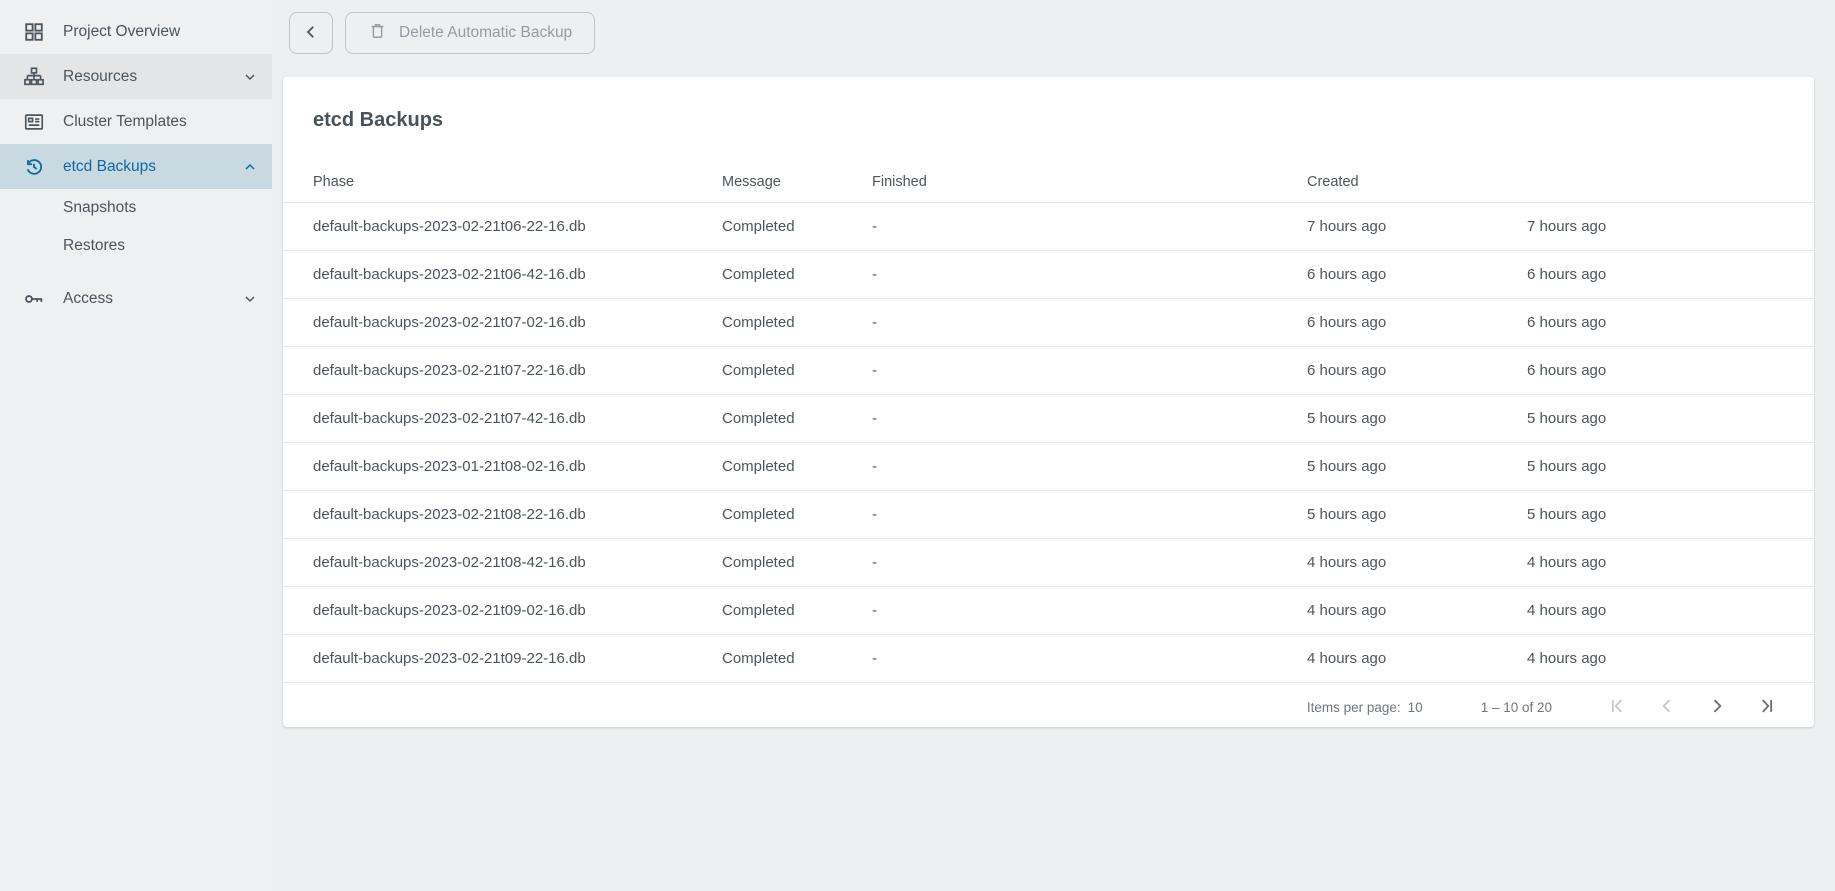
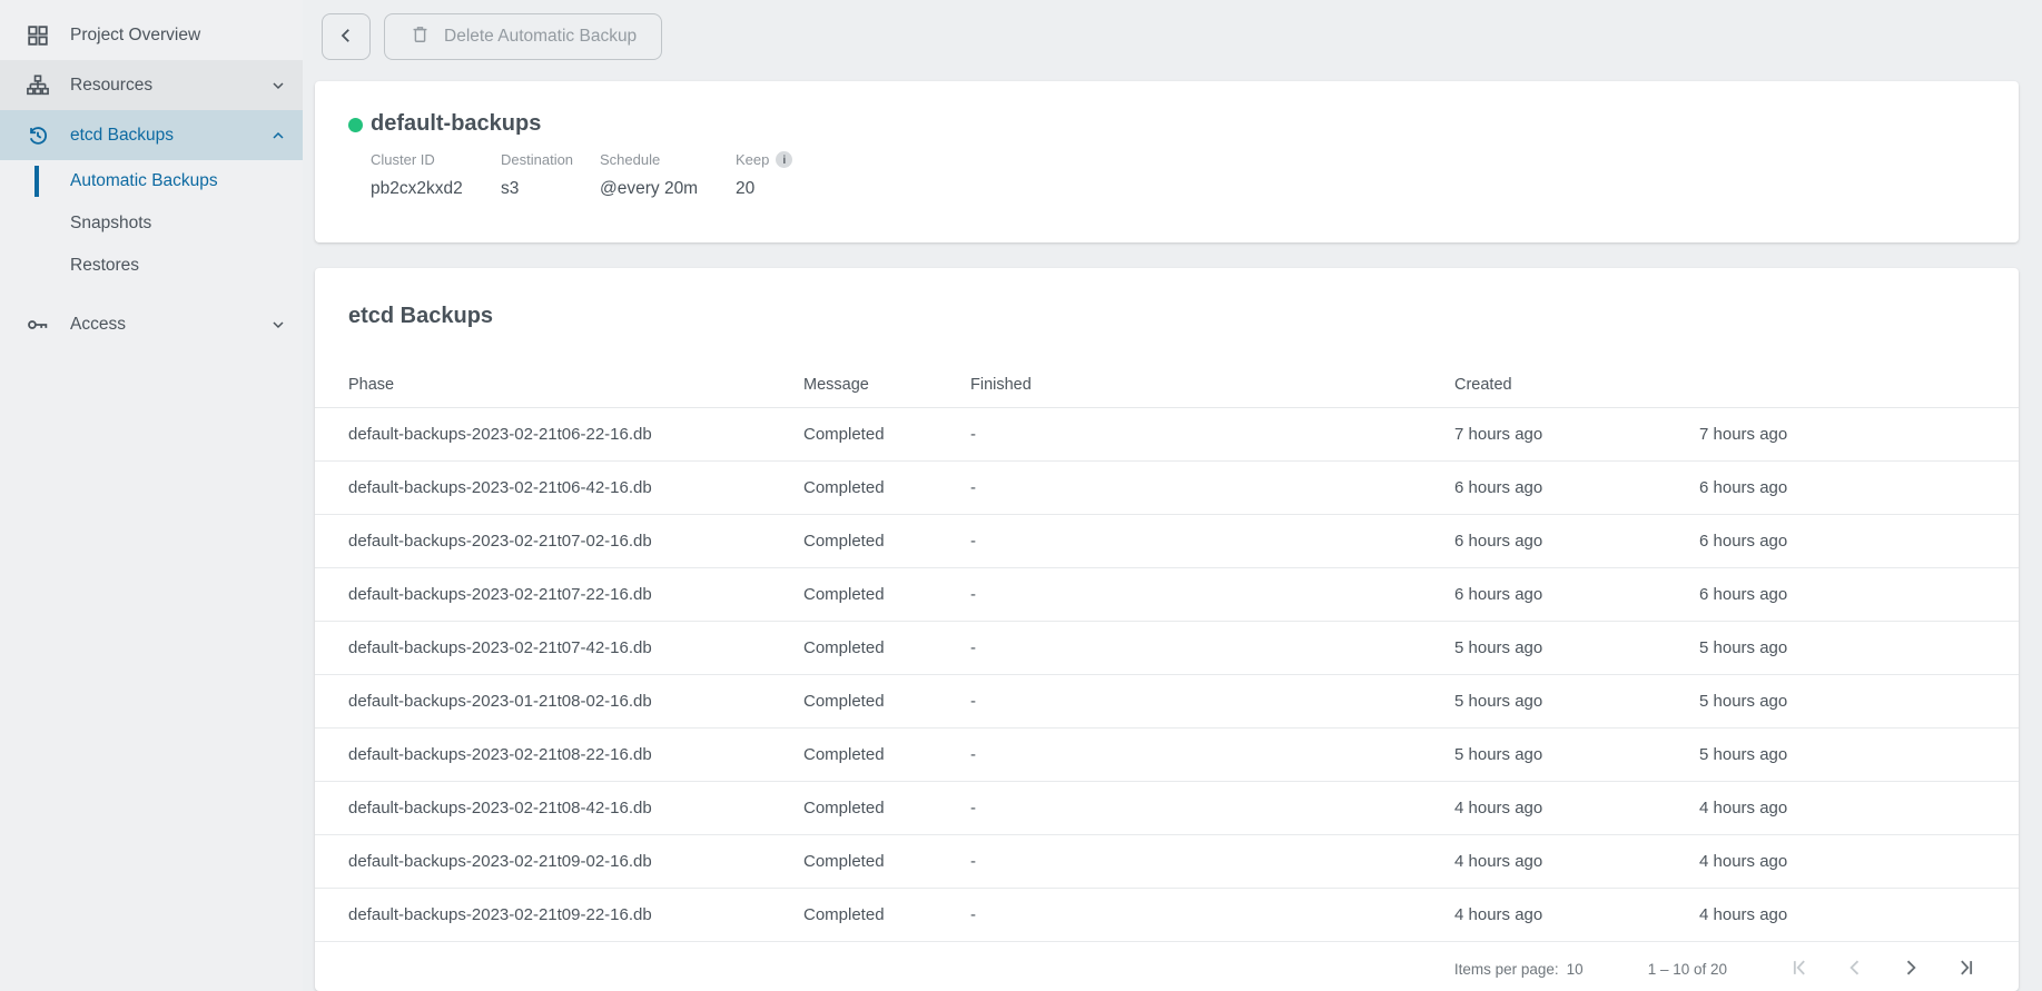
  Project Overview
  Resources
- Cluster Templates
  etcd Backups
+ Automatic Backups
  Snapshots
  Restores
  Access
  Delete Automatic Backup
+ default-backups
+ Cluster ID
+ pb2cx2kxd2
+ Destination
+ s3
+ Schedule
+ @every 20m
+ Keep
+ i
+ 20
  etcd Backups
  Phase
  Message
  Finished
  Created
  default-backups-2023-02-21t06-22-16.db
  Completed
  -
  7 hours ago
  7 hours ago
  default-backups-2023-02-21t06-42-16.db
  Completed
  -
  6 hours ago
  6 hours ago
  default-backups-2023-02-21t07-02-16.db
  Completed
  -
  6 hours ago
  6 hours ago
  default-backups-2023-02-21t07-22-16.db
  Completed
  -
  6 hours ago
  6 hours ago
  default-backups-2023-02-21t07-42-16.db
  Completed
  -
  5 hours ago
  5 hours ago
  default-backups-2023-01-21t08-02-16.db
  Completed
  -
  5 hours ago
  5 hours ago
  default-backups-2023-02-21t08-22-16.db
  Completed
  -
  5 hours ago
  5 hours ago
  default-backups-2023-02-21t08-42-16.db
  Completed
  -
  4 hours ago
  4 hours ago
  default-backups-2023-02-21t09-02-16.db
  Completed
  -
  4 hours ago
  4 hours ago
  default-backups-2023-02-21t09-22-16.db
  Completed
  -
  4 hours ago
  4 hours ago
  Items per page:
  10
  1 – 10 of 20
